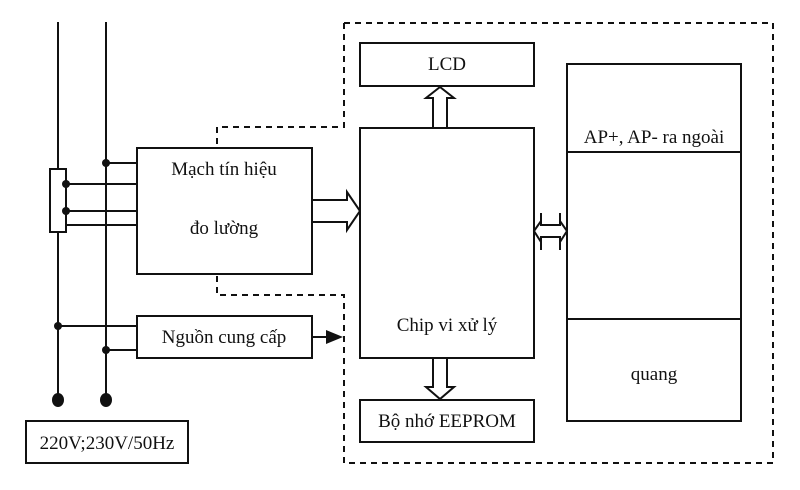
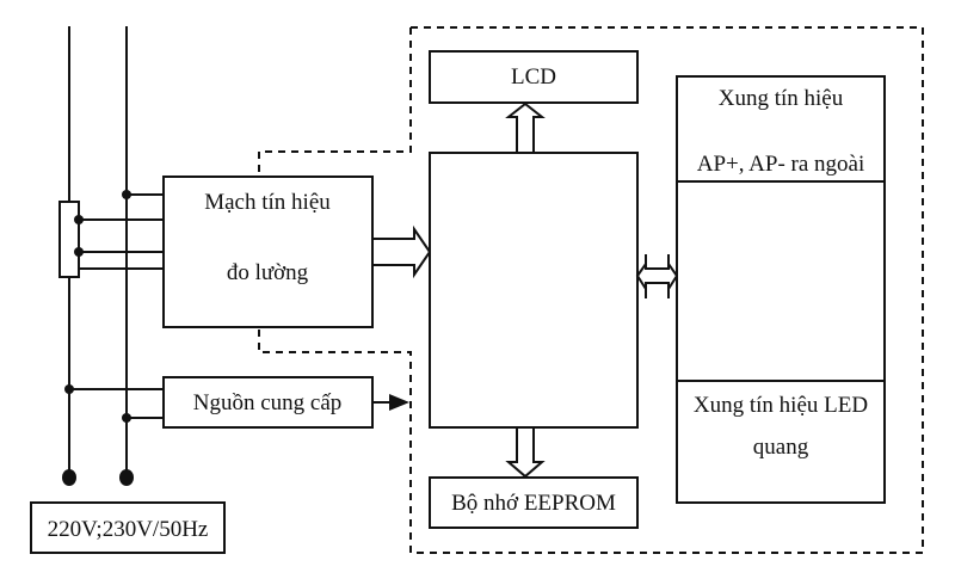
  Mạch tín hiệu
  đo lường
  Nguồn cung cấp
  LCD
- Chip vi xử lý
  Bộ nhớ EEPROM
+ Xung tín hiệu
  AP+, AP- ra ngoài
+ Xung tín hiệu LED
  quang
  220V;230V/50Hz
